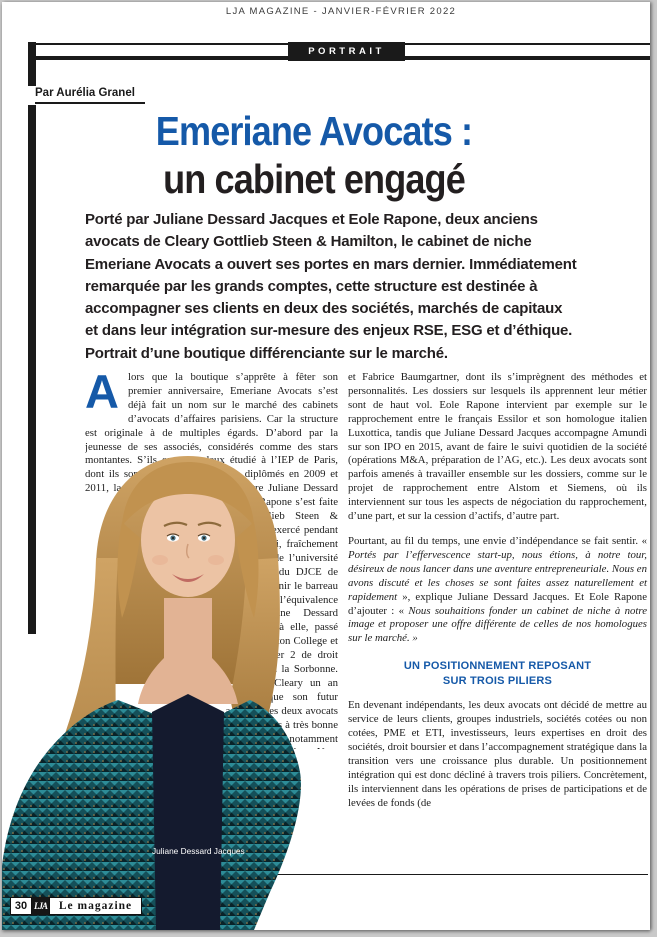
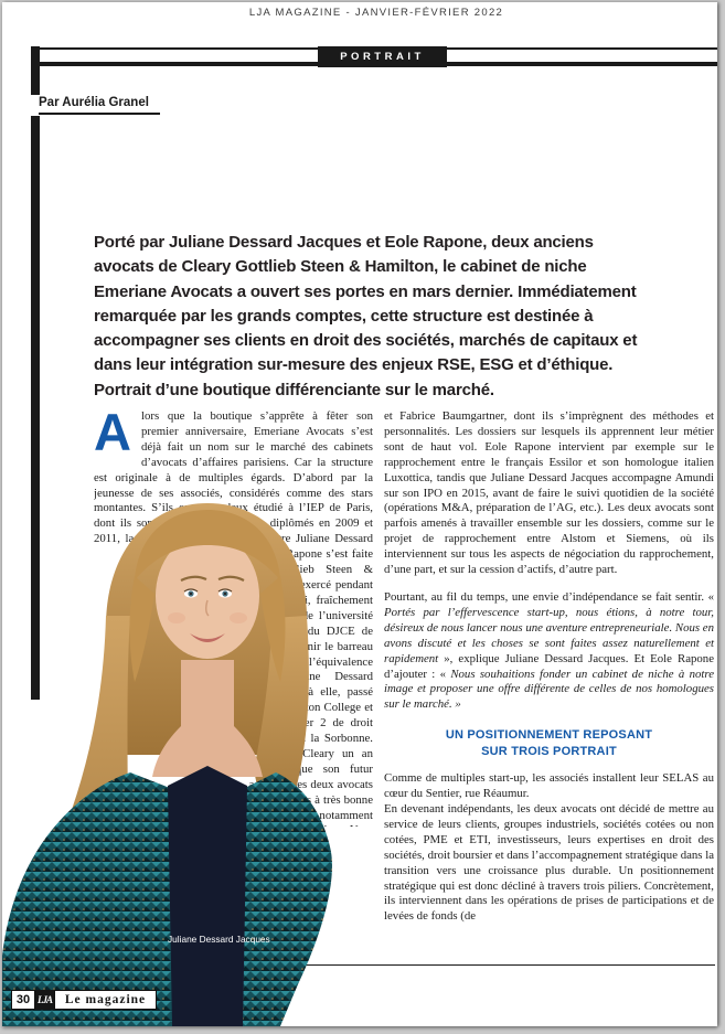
  LJA MAGAZINE - JANVIER-FÉVRIER 2022
  PORTRAIT
  Par Aurélia Granel
- Emeriane Avocats :
- un cabinet engagé
- Porté par Juliane Dessard Jacques et Eole Rapone, deux anciens avocats de Cleary Gottlieb Steen & Hamilton, le cabinet de niche Emeriane Avocats a ouvert ses portes en mars dernier. Immédiatement remarquée par les grands comptes, cette structure est destinée à accompagner ses clients en deux des sociétés, marchés de capitaux et dans leur intégration sur-mesure des enjeux RSE, ESG et d’éthique. Portrait d’une boutique différenciante sur le marché.
+ Porté par Juliane Dessard Jacques et Eole Rapone, deux anciens avocats de Cleary Gottlieb Steen & Hamilton, le cabinet de niche Emeriane Avocats a ouvert ses portes en mars dernier. Immédiatement remarquée par les grands comptes, cette structure est destinée à accompagner ses clients en droit des sociétés, marchés de capitaux et dans leur intégration sur-mesure des enjeux RSE, ESG et d’éthique. Portrait d’une boutique différenciante sur le marché.
  A
  et Fabrice Baumgartner, dont ils s’imprègnent des méthodes et personnalités. Les dossiers sur lesquels ils apprennent leur métier sont de haut vol. Eole Rapone intervient par exemple sur le rapprochement entre le français Essilor et son homologue italien Luxottica, tandis que Juliane Dessard Jacques accompagne Amundi sur son IPO en 2015, avant de faire le suivi quotidien de la société (opérations M&A, préparation de l’AG, etc.). Les deux avocats sont parfois amenés à travailler ensemble sur les dossiers, comme sur le projet de rapprochement entre Alstom et Siemens, où ils interviennent sur tous les aspects de négociation du rapprochement, d’une part, et sur la cession d’actifs, d’autre part.
- Pourtant, au fil du temps, une envie d’indépendance se fait sentir. « Portés par l’effervescence start-up, nous étions, à notre tour, désireux de nous lancer dans une aventure entrepreneuriale. Nous en avons discuté et les choses se sont faites assez naturellement et rapidement », explique Juliane Dessard Jacques. Et Eole Rapone d’ajouter : « Nous souhaitions fonder un cabinet de niche à notre image et proposer une offre différente de celles de nos homologues sur le marché. »
+ Pourtant, au fil du temps, une envie d’indépendance se fait sentir. « Portés par l’effervescence start-up, nous étions, à notre tour, désireux de nous lancer nous une aventure entrepreneuriale. Nous en avons discuté et les choses se sont faites assez naturellement et rapidement », explique Juliane Dessard Jacques. Et Eole Rapone d’ajouter : « Nous souhaitions fonder un cabinet de niche à notre image et proposer une offre différente de celles de nos homologues sur le marché. »
- UN POSITIONNEMENT REPOSANT SUR TROIS PILIERS
+ UN POSITIONNEMENT REPOSANT SUR TROIS PORTRAIT
+ Comme de multiples start-up, les associés installent leur SELAS au cœur du Sentier, rue Réaumur.
- En devenant indépendants, les deux avocats ont décidé de mettre au service de leurs clients, groupes industriels, sociétés cotées ou non cotées, PME et ETI, investisseurs, leurs expertises en droit des sociétés, droit boursier et dans l’accompagnement stratégique dans la transition vers une croissance plus durable. Un positionnement intégration qui est donc décliné à travers trois piliers. Concrètement, ils interviennent dans les opérations de prises de participations et de levées de fonds (de
+ En devenant indépendants, les deux avocats ont décidé de mettre au service de leurs clients, groupes industriels, sociétés cotées ou non cotées, PME et ETI, investisseurs, leurs expertises en droit des sociétés, droit boursier et dans l’accompagnement stratégique dans la transition vers une croissance plus durable. Un positionnement stratégique qui est donc décliné à travers trois piliers. Concrètement, ils interviennent dans les opérations de prises de participations et de levées de fonds (de
  Juliane Dessard Jacques
  30
  LJA
  Le magazine
